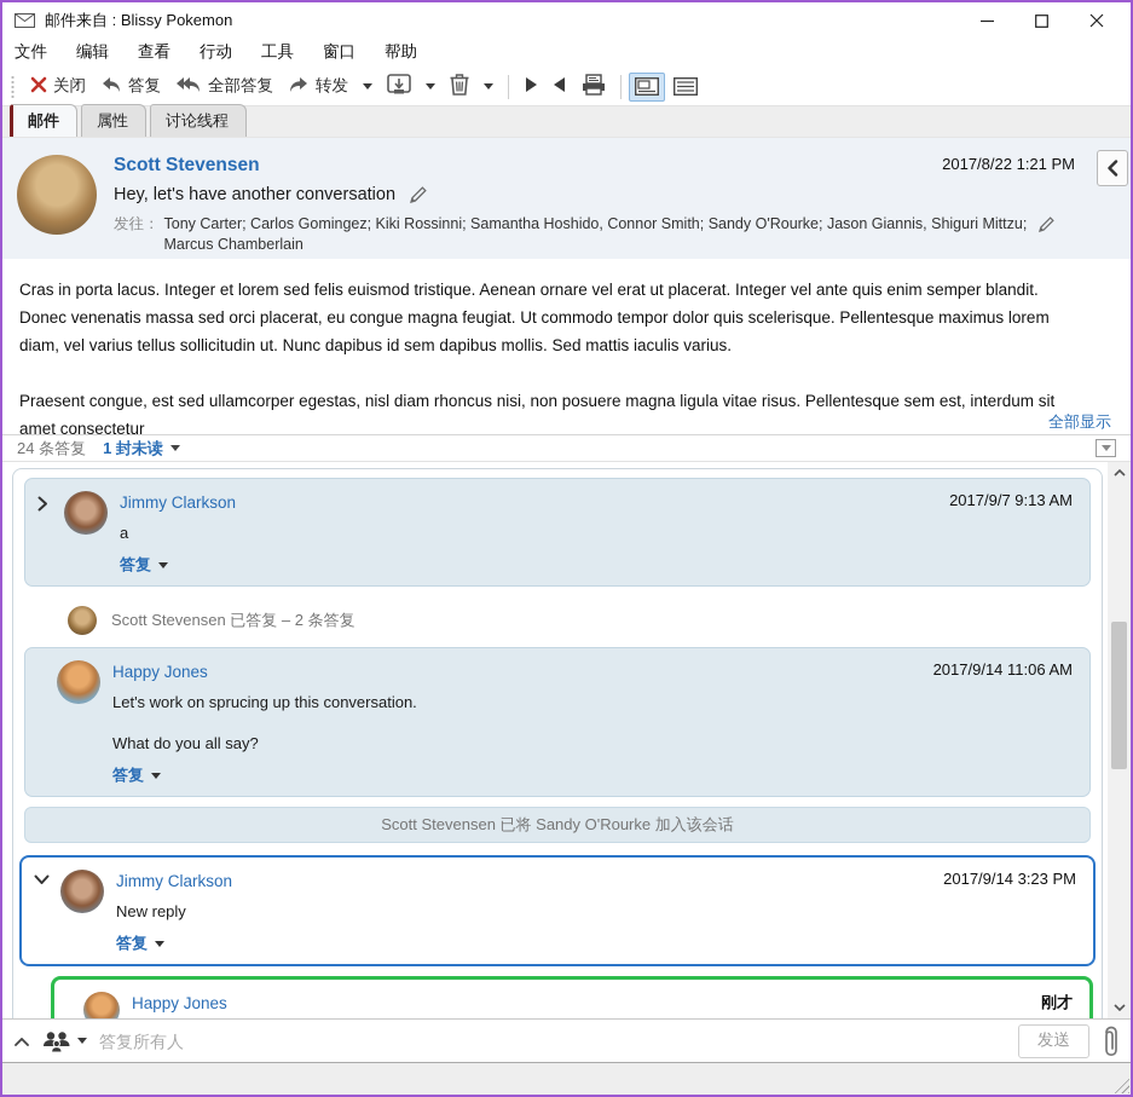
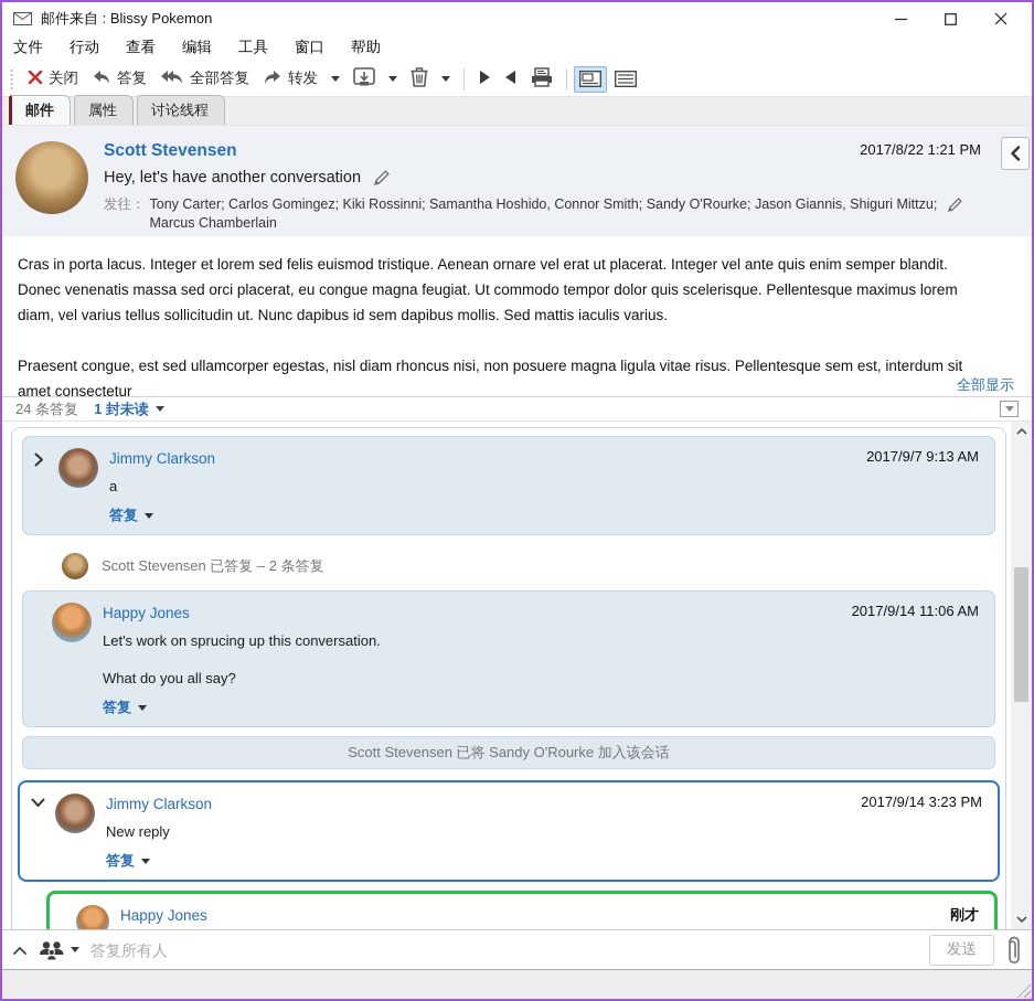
  邮件来自 : Blissy Pokemon
  文件
- 编辑
+ 行动
  查看
- 行动
+ 编辑
  工具
  窗口
  帮助
  关闭
  答复
  全部答复
  转发
  邮件
  属性
  讨论线程
  Scott Stevensen
  Hey, let's have another conversation
  发往：
  Tony Carter; Carlos Gomingez; Kiki Rossinni; Samantha Hoshido, Connor Smith; Sandy O'Rourke; Jason Giannis, Shiguri Mittzu;
  Marcus Chamberlain
  2017/8/22 1:21 PM
  Cras in porta lacus. Integer et lorem sed felis euismod tristique. Aenean ornare vel erat ut placerat. Integer vel ante quis enim semper blandit. Donec venenatis massa sed orci placerat, eu congue magna feugiat. Ut commodo tempor dolor quis scelerisque. Pellentesque maximus lorem diam, vel varius tellus sollicitudin ut. Nunc dapibus id sem dapibus mollis. Sed mattis iaculis varius.
  Praesent congue, est sed ullamcorper egestas, nisl diam rhoncus nisi, non posuere magna ligula vitae risus. Pellentesque sem est, interdum sit amet consectetur
  全部显示
  24 条答复
  1 封未读
  2017/9/7 9:13 AM
  Jimmy Clarkson
  a
  答复
  Scott Stevensen 已答复 – 2 条答复
  2017/9/14 11:06 AM
  Happy Jones
  Let's work on sprucing up this conversation.
  What do you all say?
  答复
  Scott Stevensen 已将 Sandy O'Rourke 加入该会话
  2017/9/14 3:23 PM
  Jimmy Clarkson
  New reply
  答复
  刚才
  Happy Jones
  答复所有人
  发送
